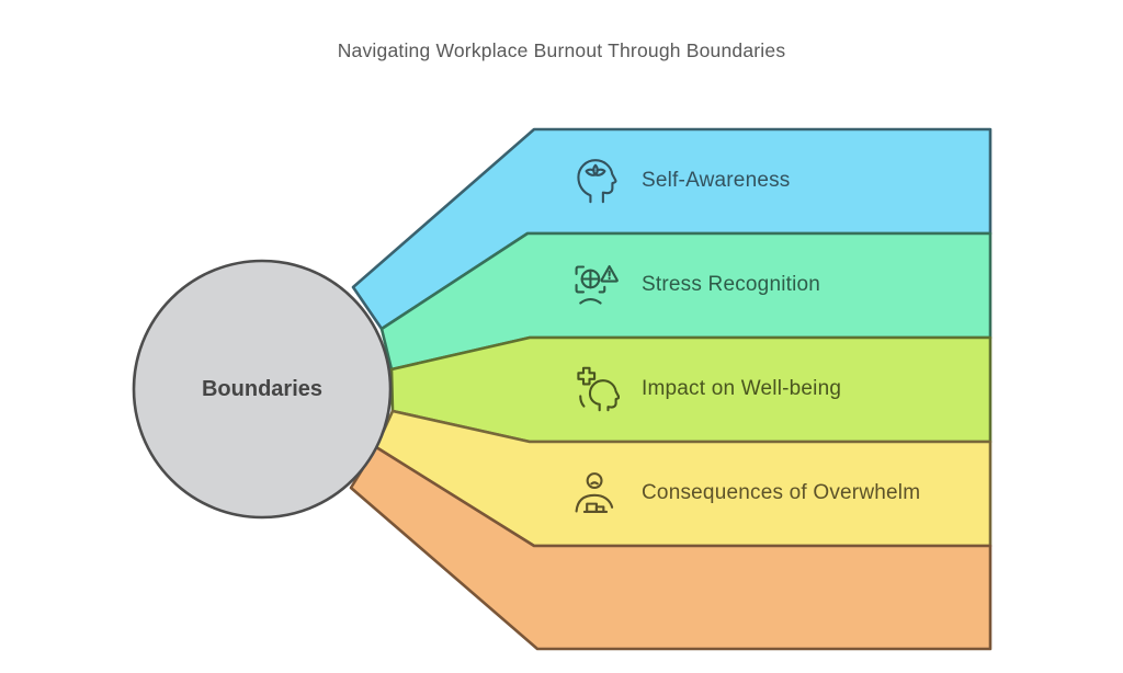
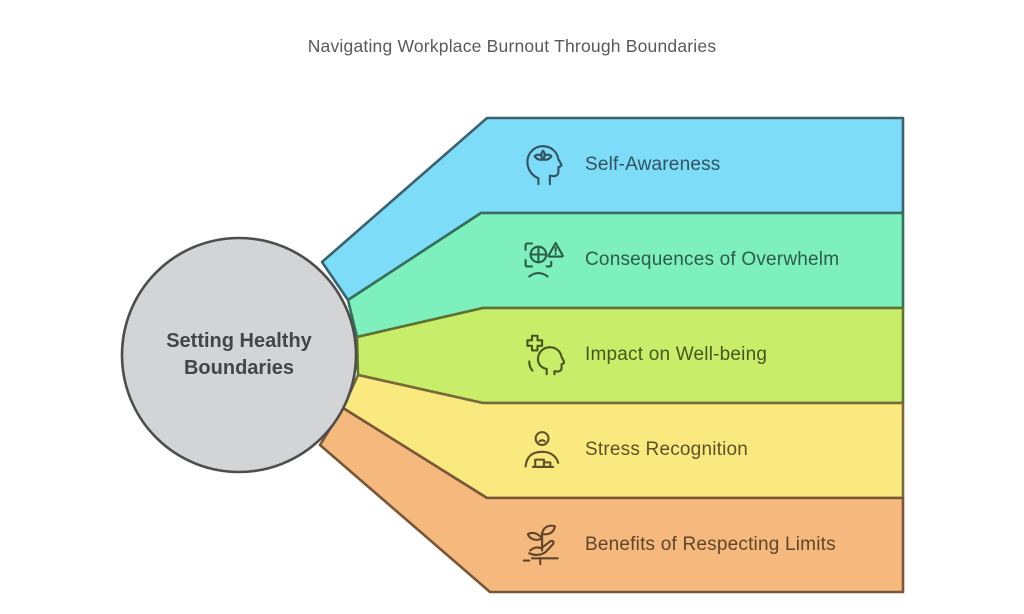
  Navigating Workplace Burnout Through Boundaries
+ Setting Healthy
  Boundaries
  Self-Awareness
- Stress Recognition
+ Consequences of Overwhelm
  Impact on Well-being
- Consequences of Overwhelm
+ Stress Recognition
+ Benefits of Respecting Limits
